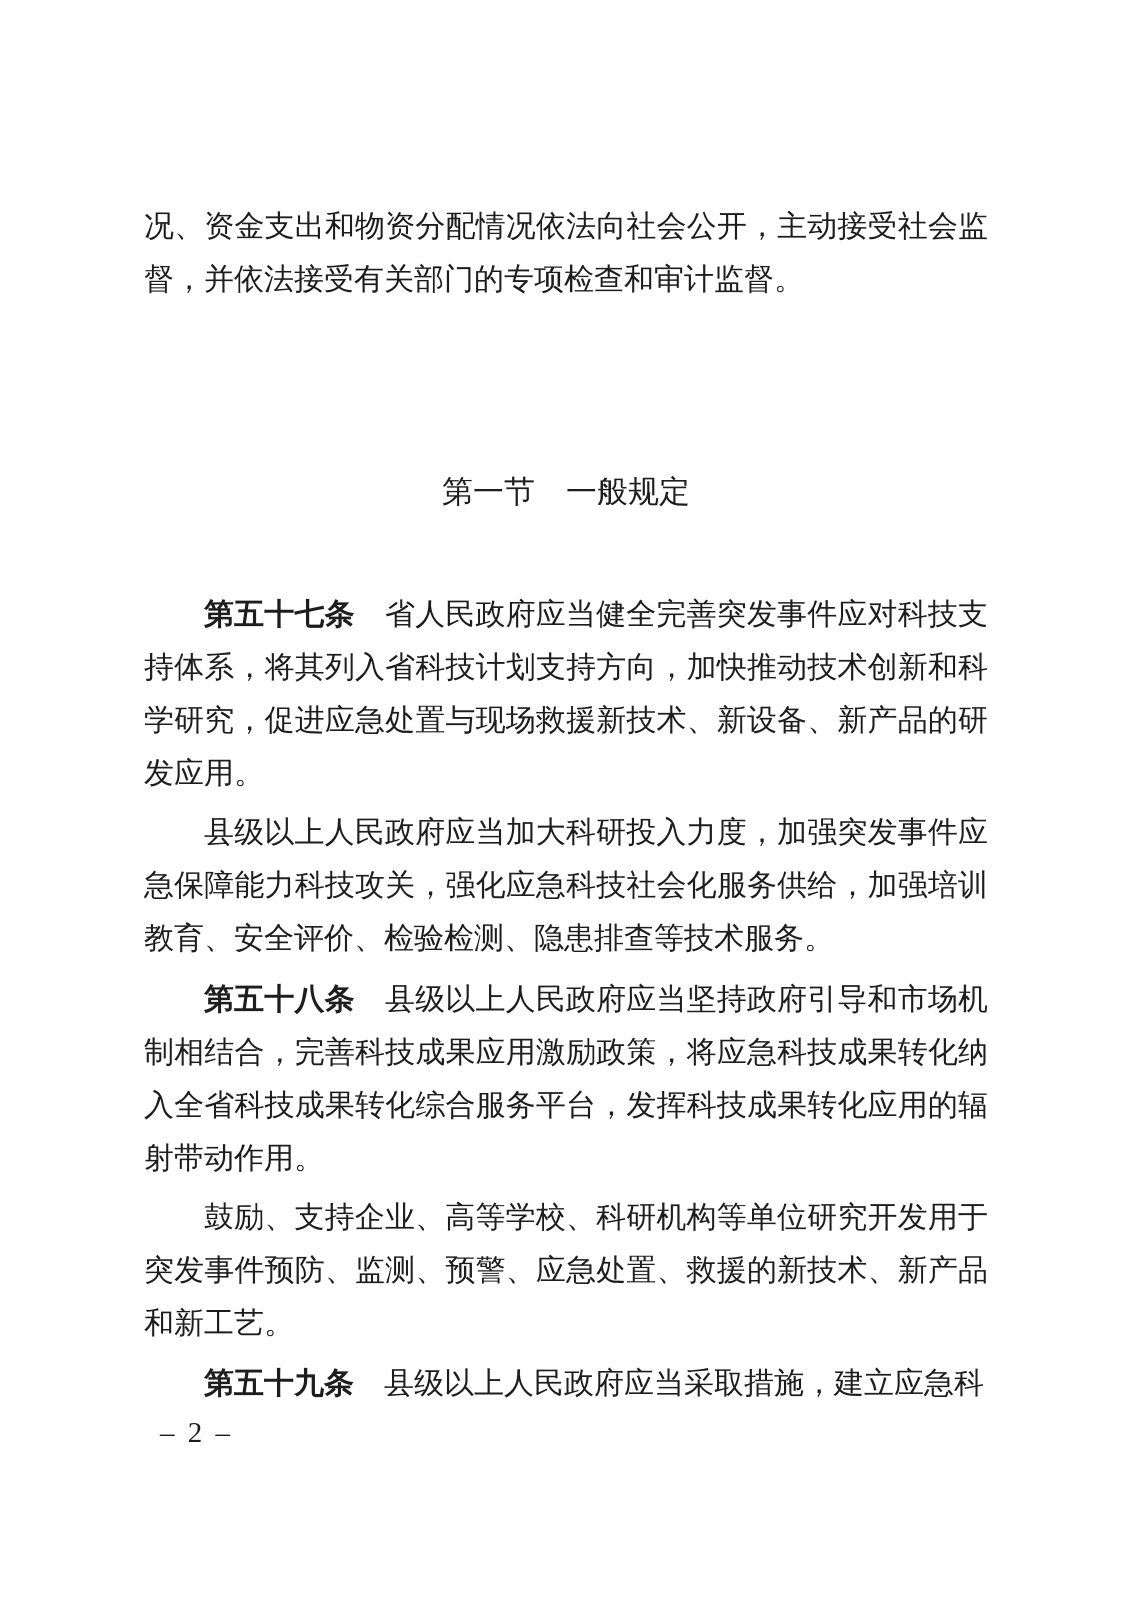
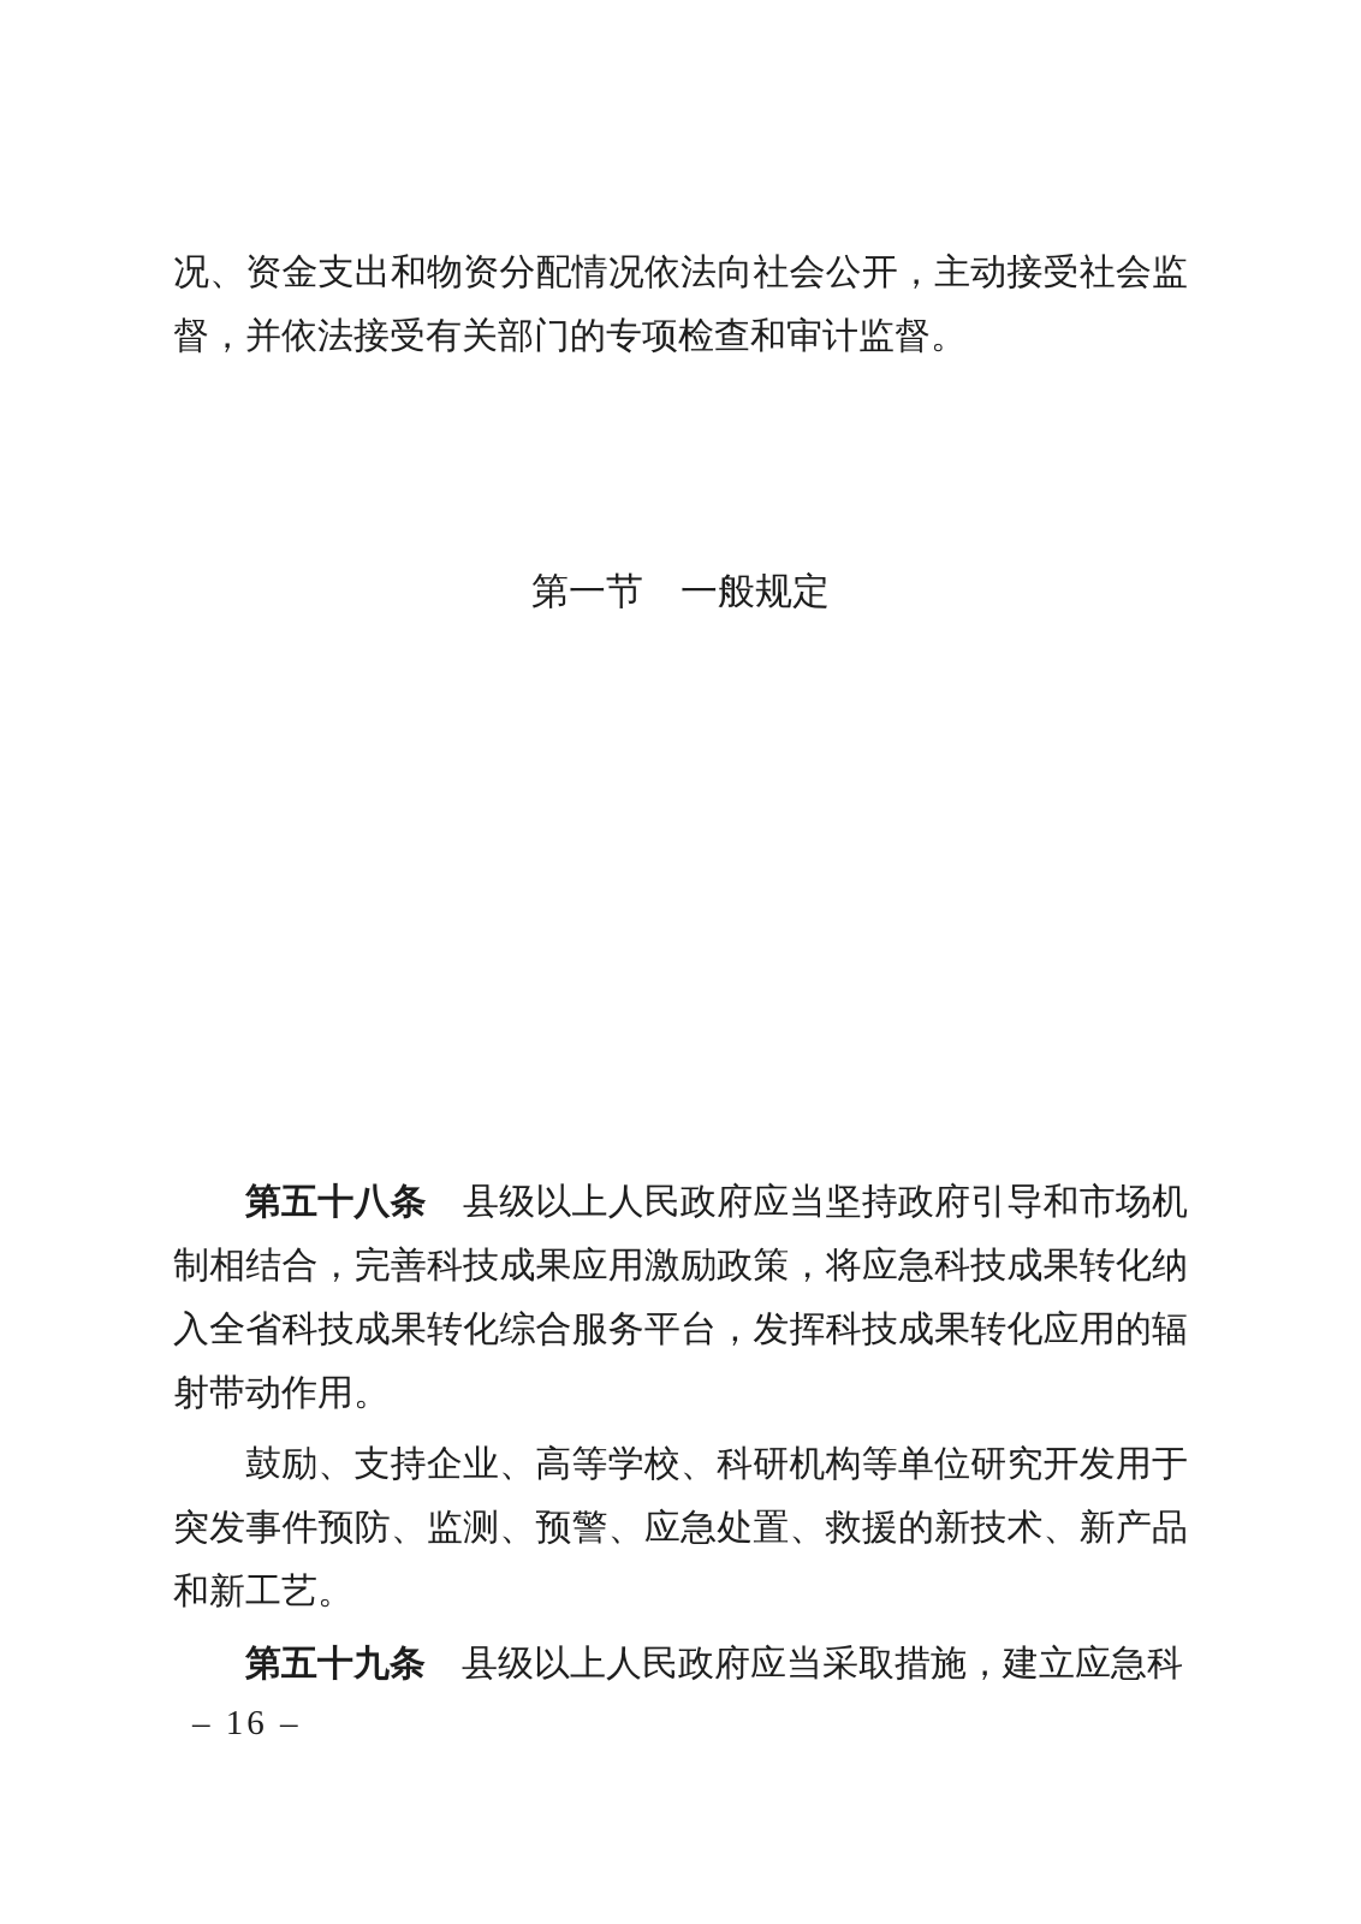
  况、资金支出和物资分配情况依法向社会公开，主动接受社会监督，并依法接受有关部门的专项检查和审计监督。
  第一节 一般规定
- 第五十七条 省人民政府应当健全完善突发事件应对科技支持体系，将其列入省科技计划支持方向，加快推动技术创新和科学研究，促进应急处置与现场救援新技术、新设备、新产品的研发应用。
- 县级以上人民政府应当加大科研投入力度，加强突发事件应急保障能力科技攻关，强化应急科技社会化服务供给，加强培训教育、安全评价、检验检测、隐患排查等技术服务。
  第五十八条 县级以上人民政府应当坚持政府引导和市场机制相结合，完善科技成果应用激励政策，将应急科技成果转化纳入全省科技成果转化综合服务平台，发挥科技成果转化应用的辐射带动作用。
  鼓励、支持企业、高等学校、科研机构等单位研究开发用于突发事件预防、监测、预警、应急处置、救援的新技术、新产品和新工艺。
  第五十九条 县级以上人民政府应当采取措施，建立应急科
- – 2 –
+ – 16 –
